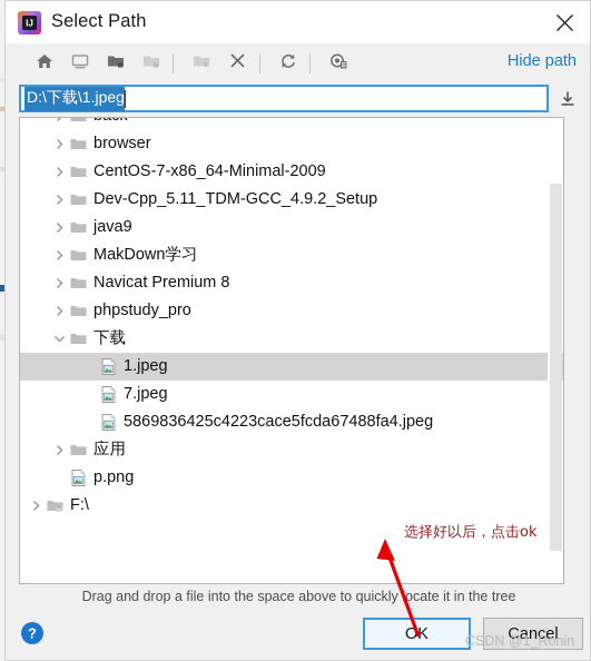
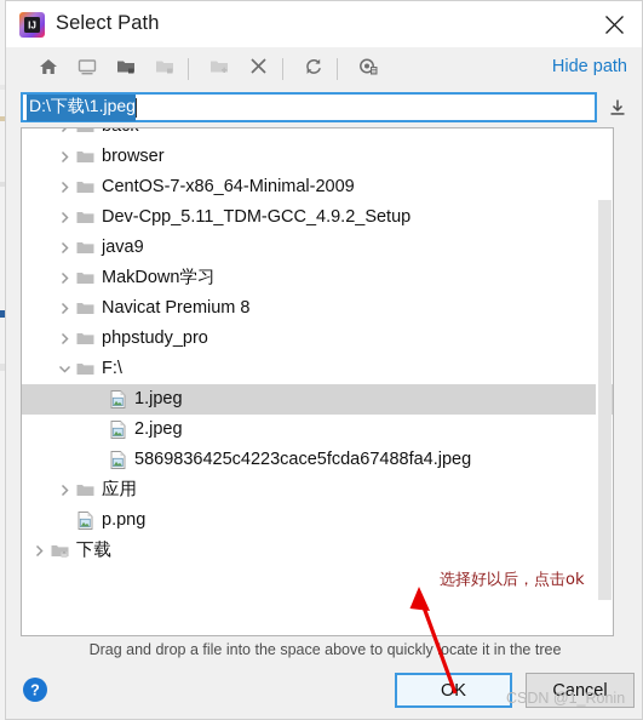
  IJ
  Select Path
  Hide path
  D:\下载\1.jpeg
  browser
  CentOS-7-x86_64-Minimal-2009
  Dev-Cpp_5.11_TDM-GCC_4.9.2_Setup
  java9
  MakDown学习
  Navicat Premium 8
  phpstudy_pro
- 下载
+ F:\
  1.jpeg
- 7.jpeg
+ 2.jpeg
  5869836425c4223cace5fcda67488fa4.jpeg
  应用
  p.png
- F:\
+ 下载
  Drag and drop a file into the space above to quicklyocate it in the tree
  ?
  OK
  Cancel
  选择好以后，点击ok
  CSDN @1_Ronin
